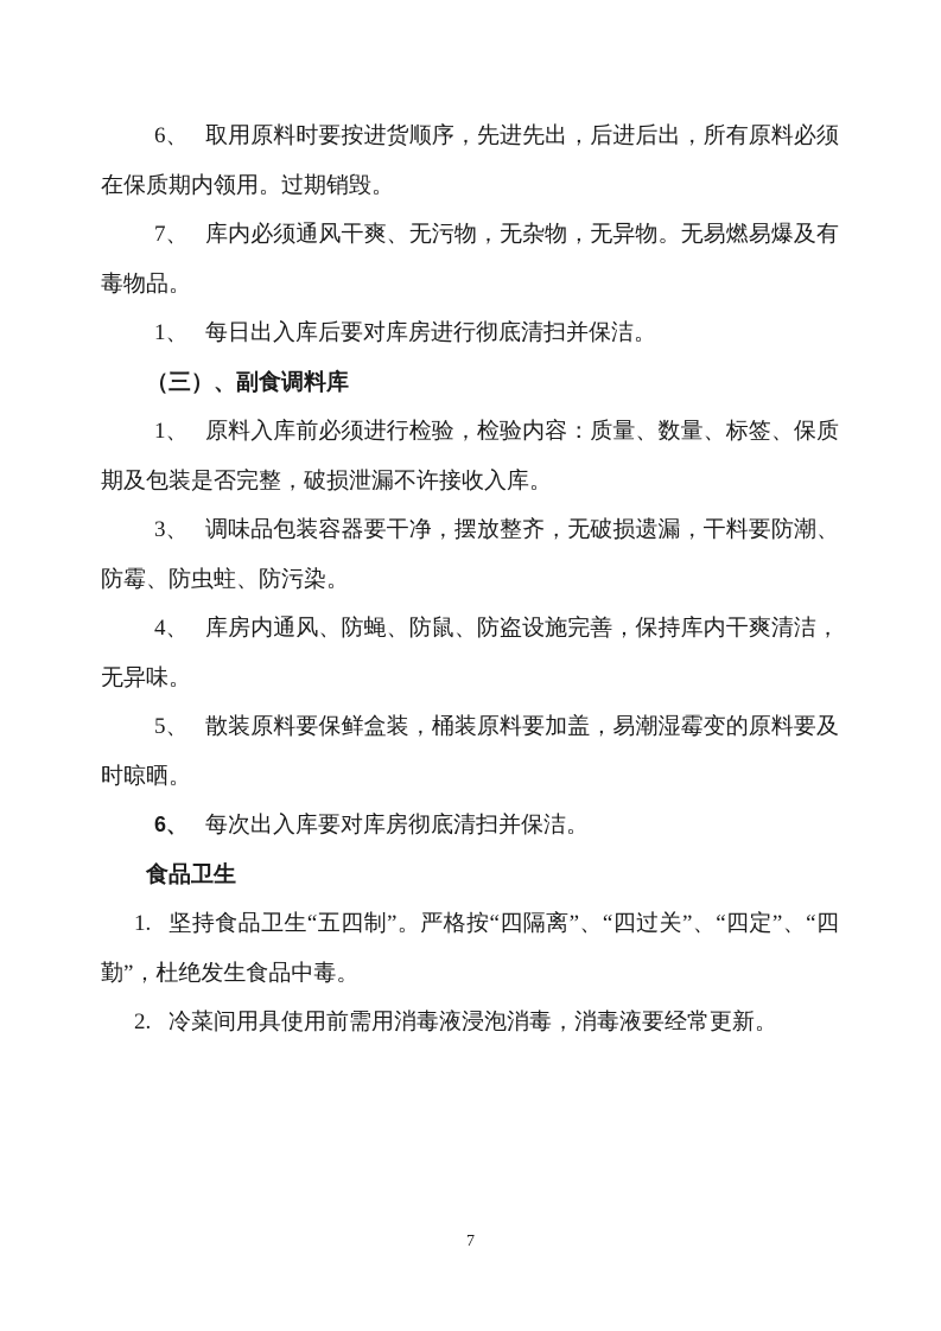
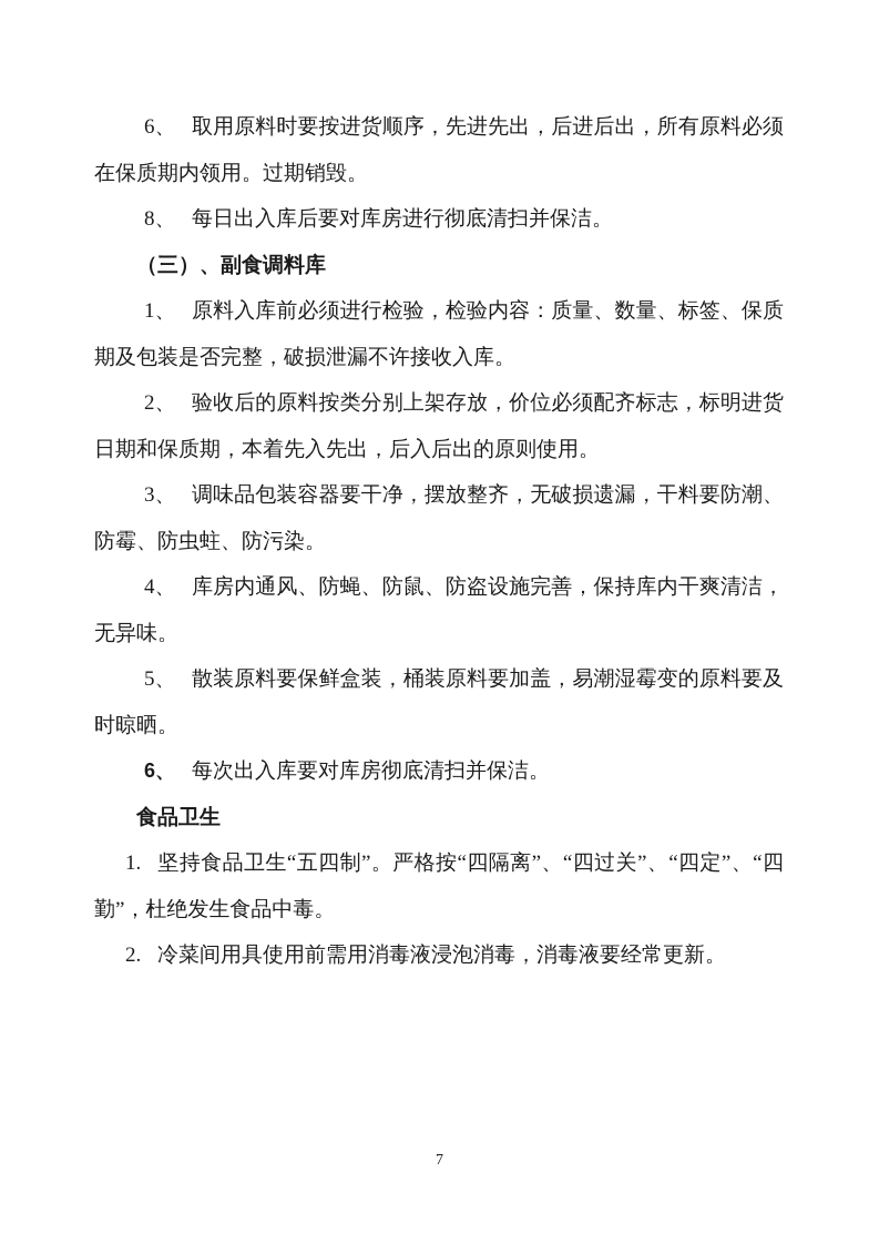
  6、 取用原料时要按进货顺序，先进先出，后进后出，所有原料必须在保质期内领用。过期销毁。
- 7、 库内必须通风干爽、无污物，无杂物，无异物。无易燃易爆及有毒物品。
- 1、 每日出入库后要对库房进行彻底清扫并保洁。
+ 8、 每日出入库后要对库房进行彻底清扫并保洁。
  （三）、副食调料库
  1、 原料入库前必须进行检验，检验内容：质量、数量、标签、保质期及包装是否完整，破损泄漏不许接收入库。
+ 2、 验收后的原料按类分别上架存放，价位必须配齐标志，标明进货日期和保质期，本着先入先出，后入后出的原则使用。
  3、 调味品包装容器要干净，摆放整齐，无破损遗漏，干料要防潮、防霉、防虫蛀、防污染。
  4、 库房内通风、防蝇、防鼠、防盗设施完善，保持库内干爽清洁，无异味。
  5、 散装原料要保鲜盒装，桶装原料要加盖，易潮湿霉变的原料要及时晾晒。
  6、 每次出入库要对库房彻底清扫并保洁。
  食品卫生
  1. 坚持食品卫生“五四制”。严格按“四隔离”、“四过关”、“四定”、“四勤”，杜绝发生食品中毒。
  2. 冷菜间用具使用前需用消毒液浸泡消毒，消毒液要经常更新。
  7
